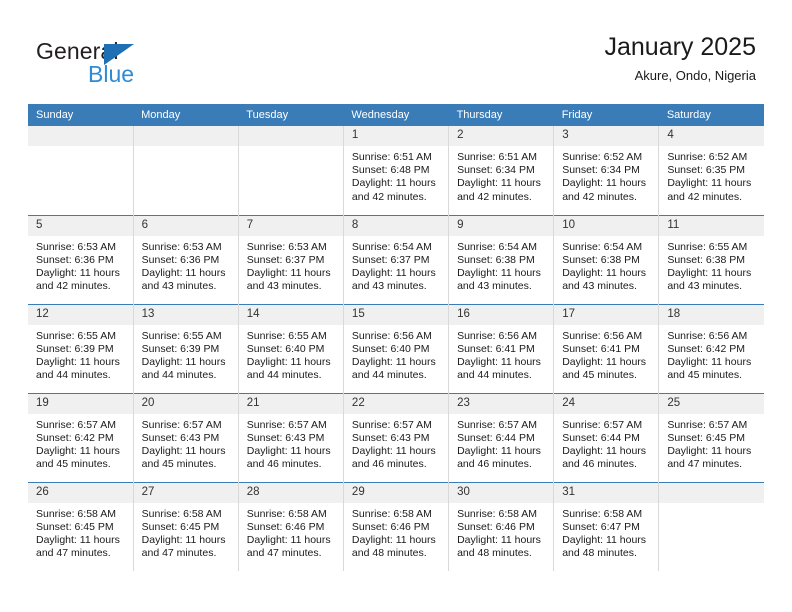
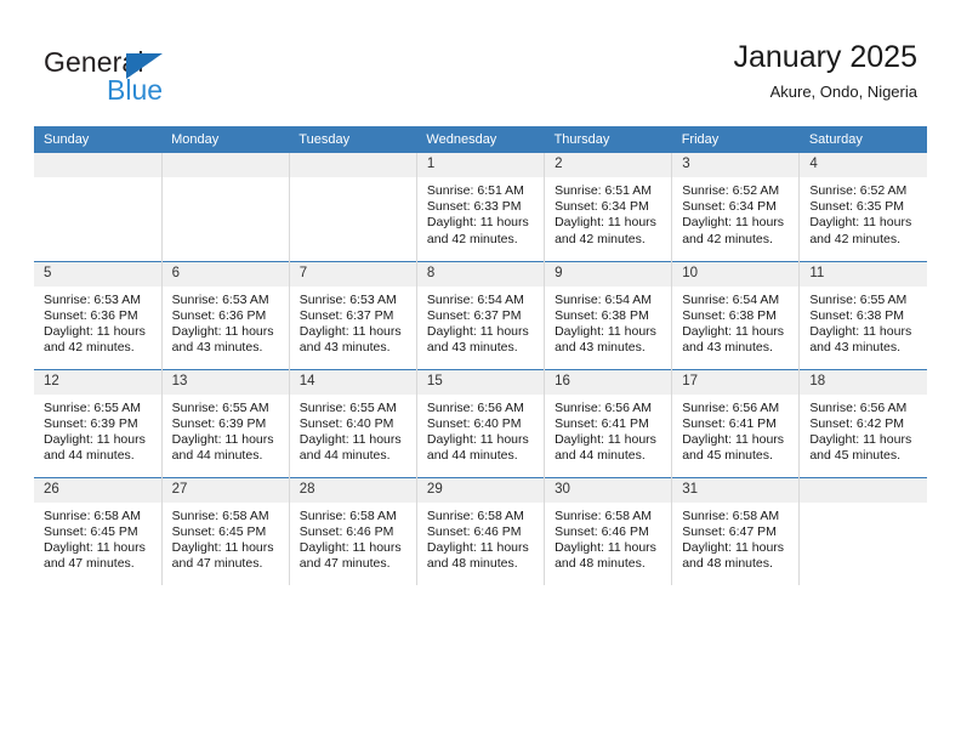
  General
  Blue
  January 2025
  Akure, Ondo, Nigeria
  Sunday	Monday	Tuesday	Wednesday	Thursday	Friday	Saturday
- 			1Sunrise: 6:51 AMSunset: 6:48 PMDaylight: 11 hoursand 42 minutes.	2Sunrise: 6:51 AMSunset: 6:34 PMDaylight: 11 hoursand 42 minutes.	3Sunrise: 6:52 AMSunset: 6:34 PMDaylight: 11 hoursand 42 minutes.	4Sunrise: 6:52 AMSunset: 6:35 PMDaylight: 11 hoursand 42 minutes.
+ 			1Sunrise: 6:51 AMSunset: 6:33 PMDaylight: 11 hoursand 42 minutes.	2Sunrise: 6:51 AMSunset: 6:34 PMDaylight: 11 hoursand 42 minutes.	3Sunrise: 6:52 AMSunset: 6:34 PMDaylight: 11 hoursand 42 minutes.	4Sunrise: 6:52 AMSunset: 6:35 PMDaylight: 11 hoursand 42 minutes.
  5Sunrise: 6:53 AMSunset: 6:36 PMDaylight: 11 hoursand 42 minutes.	6Sunrise: 6:53 AMSunset: 6:36 PMDaylight: 11 hoursand 43 minutes.	7Sunrise: 6:53 AMSunset: 6:37 PMDaylight: 11 hoursand 43 minutes.	8Sunrise: 6:54 AMSunset: 6:37 PMDaylight: 11 hoursand 43 minutes.	9Sunrise: 6:54 AMSunset: 6:38 PMDaylight: 11 hoursand 43 minutes.	10Sunrise: 6:54 AMSunset: 6:38 PMDaylight: 11 hoursand 43 minutes.	11Sunrise: 6:55 AMSunset: 6:38 PMDaylight: 11 hoursand 43 minutes.
  12Sunrise: 6:55 AMSunset: 6:39 PMDaylight: 11 hoursand 44 minutes.	13Sunrise: 6:55 AMSunset: 6:39 PMDaylight: 11 hoursand 44 minutes.	14Sunrise: 6:55 AMSunset: 6:40 PMDaylight: 11 hoursand 44 minutes.	15Sunrise: 6:56 AMSunset: 6:40 PMDaylight: 11 hoursand 44 minutes.	16Sunrise: 6:56 AMSunset: 6:41 PMDaylight: 11 hoursand 44 minutes.	17Sunrise: 6:56 AMSunset: 6:41 PMDaylight: 11 hoursand 45 minutes.	18Sunrise: 6:56 AMSunset: 6:42 PMDaylight: 11 hoursand 45 minutes.
- 19Sunrise: 6:57 AMSunset: 6:42 PMDaylight: 11 hoursand 45 minutes.	20Sunrise: 6:57 AMSunset: 6:43 PMDaylight: 11 hoursand 45 minutes.	21Sunrise: 6:57 AMSunset: 6:43 PMDaylight: 11 hoursand 46 minutes.	22Sunrise: 6:57 AMSunset: 6:43 PMDaylight: 11 hoursand 46 minutes.	23Sunrise: 6:57 AMSunset: 6:44 PMDaylight: 11 hoursand 46 minutes.	24Sunrise: 6:57 AMSunset: 6:44 PMDaylight: 11 hoursand 46 minutes.	25Sunrise: 6:57 AMSunset: 6:45 PMDaylight: 11 hoursand 47 minutes.
  26Sunrise: 6:58 AMSunset: 6:45 PMDaylight: 11 hoursand 47 minutes.	27Sunrise: 6:58 AMSunset: 6:45 PMDaylight: 11 hoursand 47 minutes.	28Sunrise: 6:58 AMSunset: 6:46 PMDaylight: 11 hoursand 47 minutes.	29Sunrise: 6:58 AMSunset: 6:46 PMDaylight: 11 hoursand 48 minutes.	30Sunrise: 6:58 AMSunset: 6:46 PMDaylight: 11 hoursand 48 minutes.	31Sunrise: 6:58 AMSunset: 6:47 PMDaylight: 11 hoursand 48 minutes.
